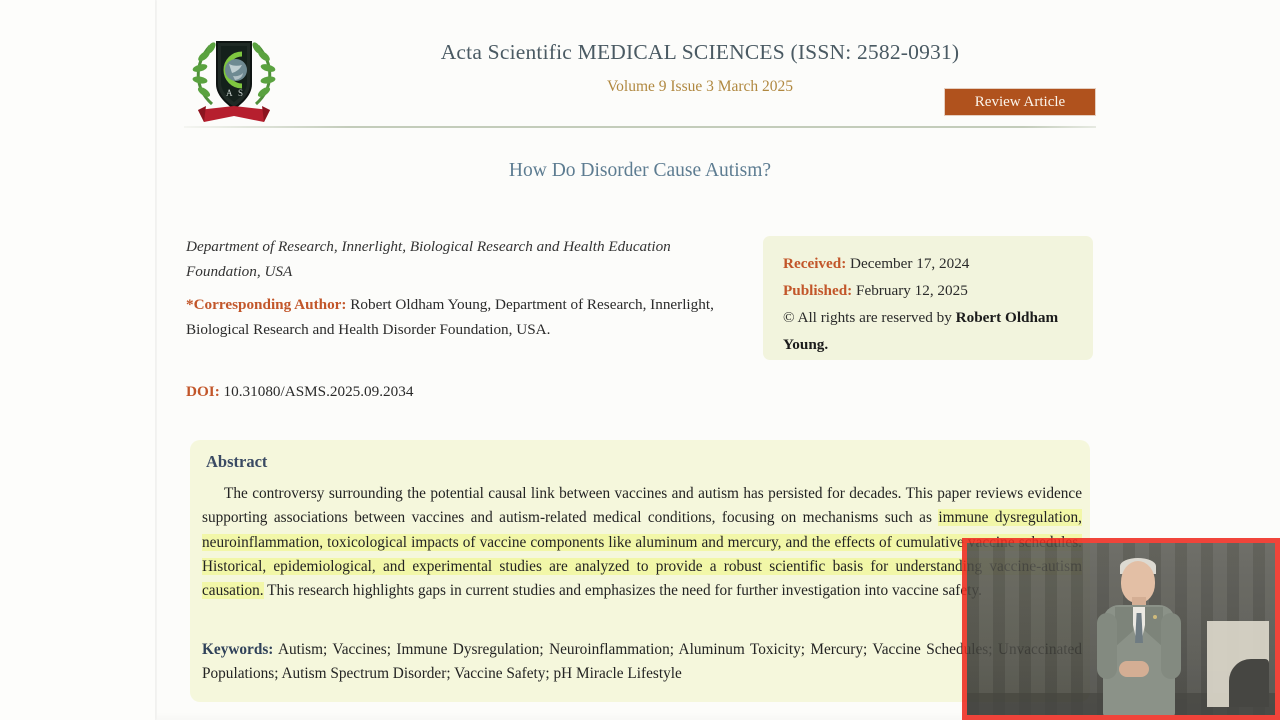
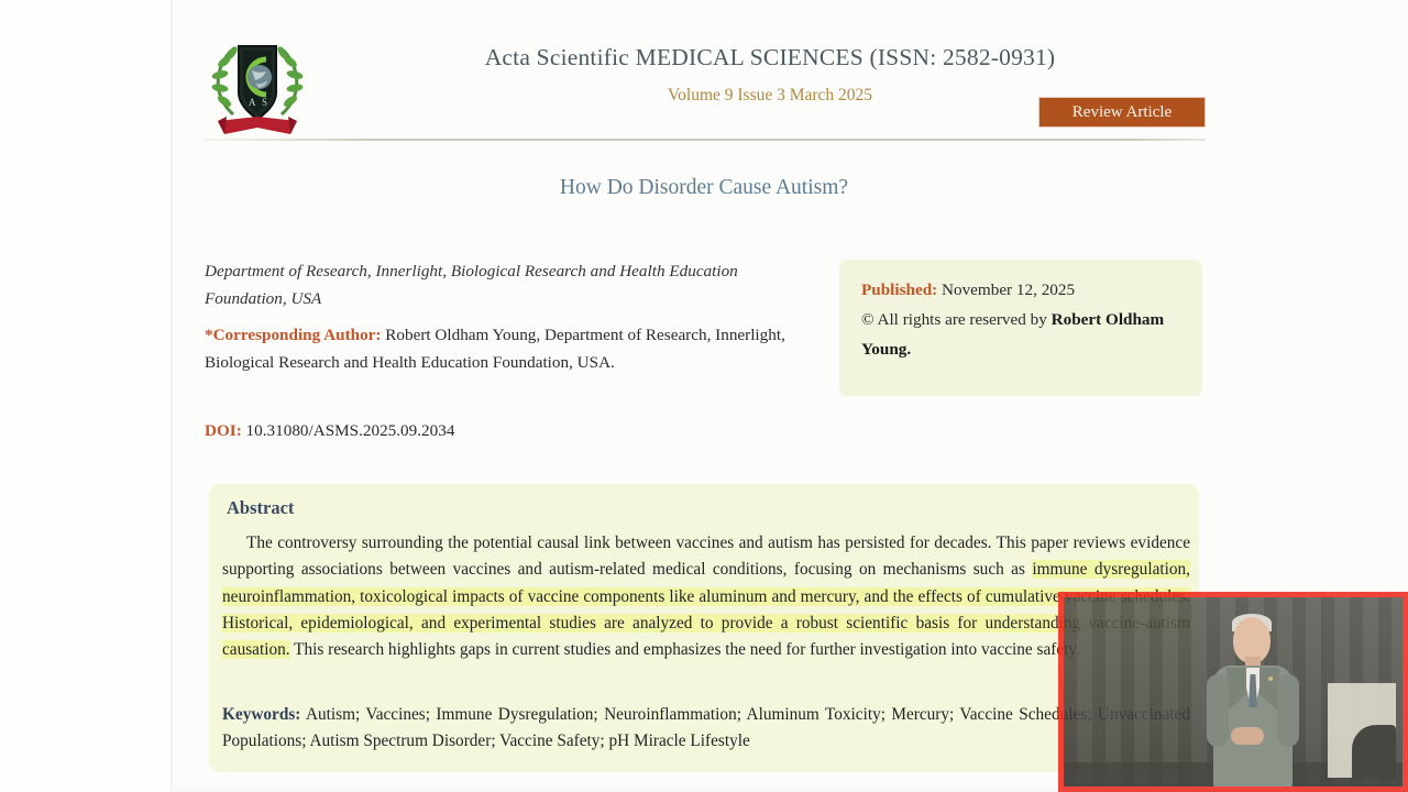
  A
  S
  Acta Scientific MEDICAL SCIENCES (ISSN: 2582-0931)
  Volume 9 Issue 3 March 2025
  Review Article
  How Do Disorder Cause Autism?
  Department of Research, Innerlight, Biological Research and Health Education Foundation, USA
- *Corresponding Author: Robert Oldham Young, Department of Research, Innerlight, Biological Research and Health Disorder Foundation, USA.
+ *Corresponding Author: Robert Oldham Young, Department of Research, Innerlight, Biological Research and Health Education Foundation, USA.
  DOI: 10.31080/ASMS.2025.09.2034
- Received: December 17, 2024
- Published: February 12, 2025
+ Published: November 12, 2025
  © All rights are reserved by Robert Oldham Young.
  Abstract
  The controversy surrounding the potential causal link between vaccines and autism has persisted for decades. This paper reviews evidence supporting associations between vaccines and autism-related medical conditions, focusing on mechanisms such as immune dysregulation, neuroinflammation, toxicological impacts of vaccine components like aluminum and mercury, and the effects of cumulative vaccine schedules. Historical, epidemiological, and experimental studies are analyzed to provide a robust scientific basis for understanding vaccine-autism causation. This research highlights gaps in current studies and emphasizes the need for further investigation into vaccine safety.
  Keywords: Autism; Vaccines; Immune Dysregulation; Neuroinflammation; Aluminum Toxicity; Mercury; Vaccine Schedules; Unvaccinated Populations; Autism Spectrum Disorder; Vaccine Safety; pH Miracle Lifestyle
